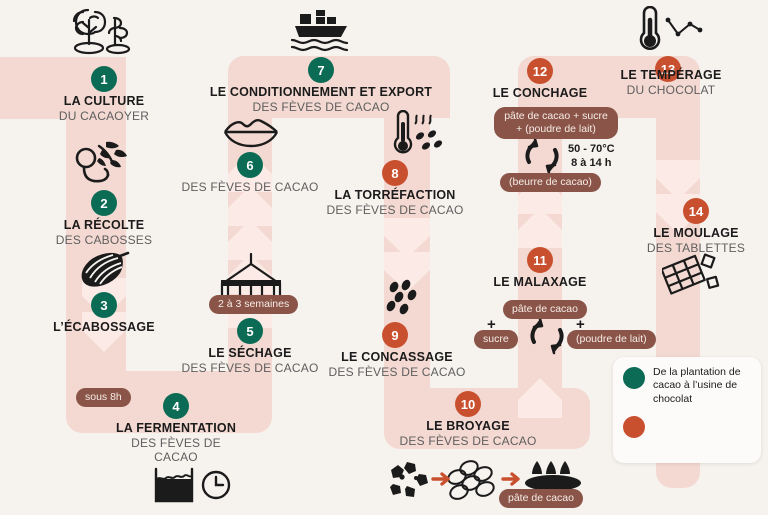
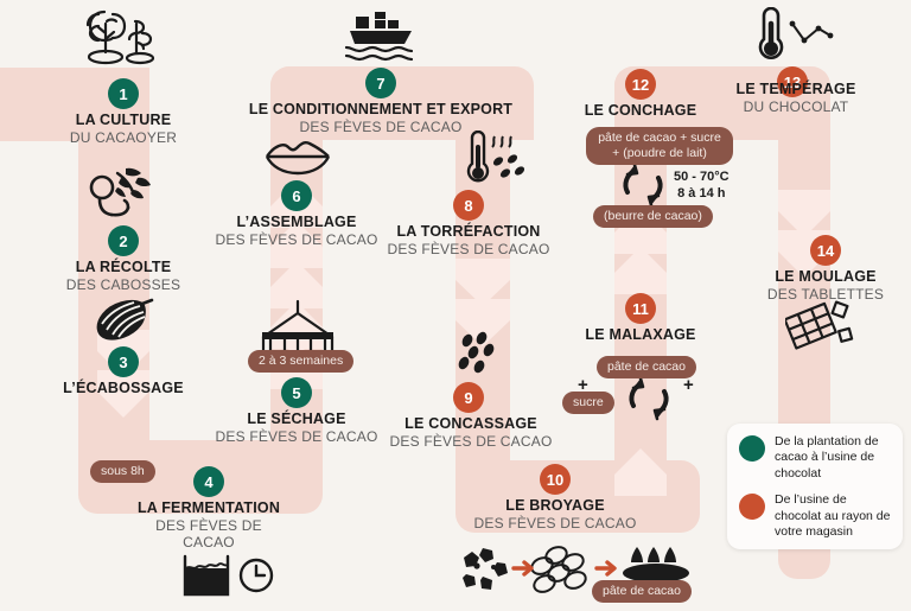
  1
  2
  3
  4
  5
  6
  7
  8
  9
  10
  11
  12
  13
  14
  LA CULTURE
  DU CACAOYER
  LA RÉCOLTE
  DES CABOSSES
  L’ÉCABOSSAGE
  LA FERMENTATION
  DES FÈVES DE CACAO
  LE SÉCHAGE
  DES FÈVES DE CACAO
+ L’ASSEMBLAGE
  DES FÈVES DE CACAO
  LE CONDITIONNEMENT ET EXPORT
  DES FÈVES DE CACAO
  LA TORRÉFACTION
  DES FÈVES DE CACAO
  LE CONCASSAGE
  DES FÈVES DE CACAO
  LE BROYAGE
  DES FÈVES DE CACAO
  LE MALAXAGE
  LE CONCHAGE
  LE TEMPÉRAGE
  DU CHOCOLAT
  LE MOULAGE
  DES TABLETTES
  sous 8h
  2 à 3 semaines
  pâte de cacao
  +
  +
  sucre
- (poudre de lait)
  pâte de cacao + sucre
  + (poudre de lait)
  50 - 70°C
  8 à 14 h
  (beurre de cacao)
  pâte de cacao
  De la plantation de cacao à l’usine de chocolat
+ De l’usine de chocolat au rayon de votre magasin
